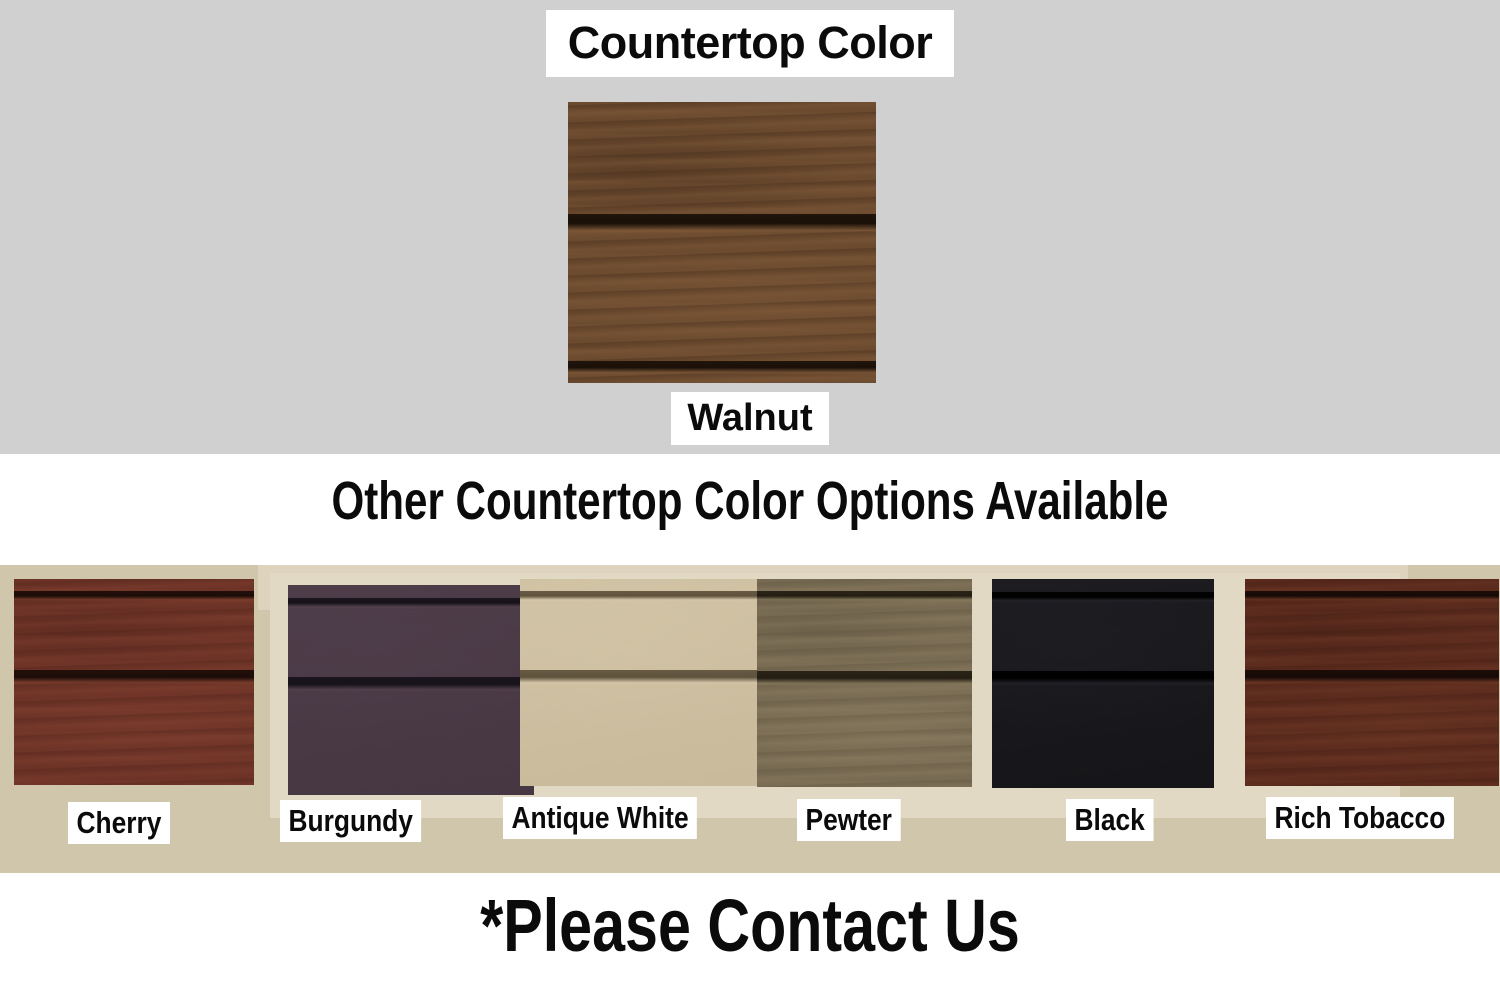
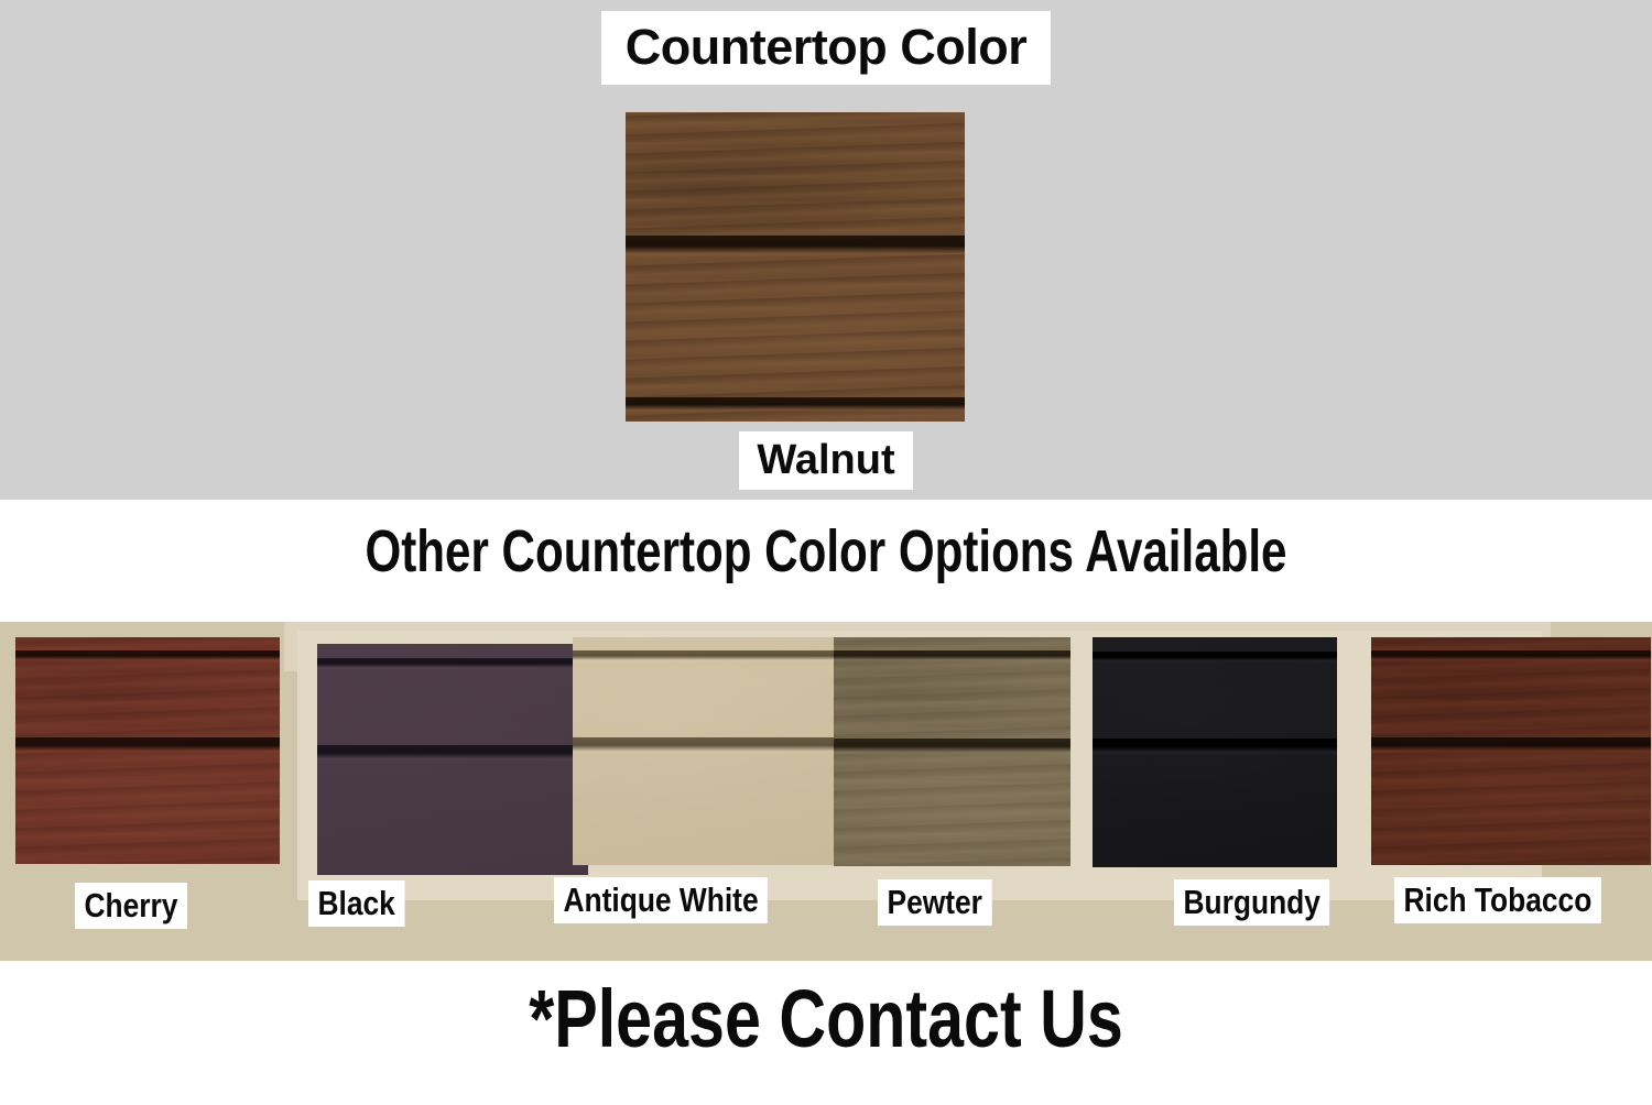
  Countertop Color
  Walnut
  Other Countertop Color Options Available
  Cherry
- Burgundy
+ Black
  Antique White
  Pewter
- Black
+ Burgundy
  Rich Tobacco
  *Please Contact Us
